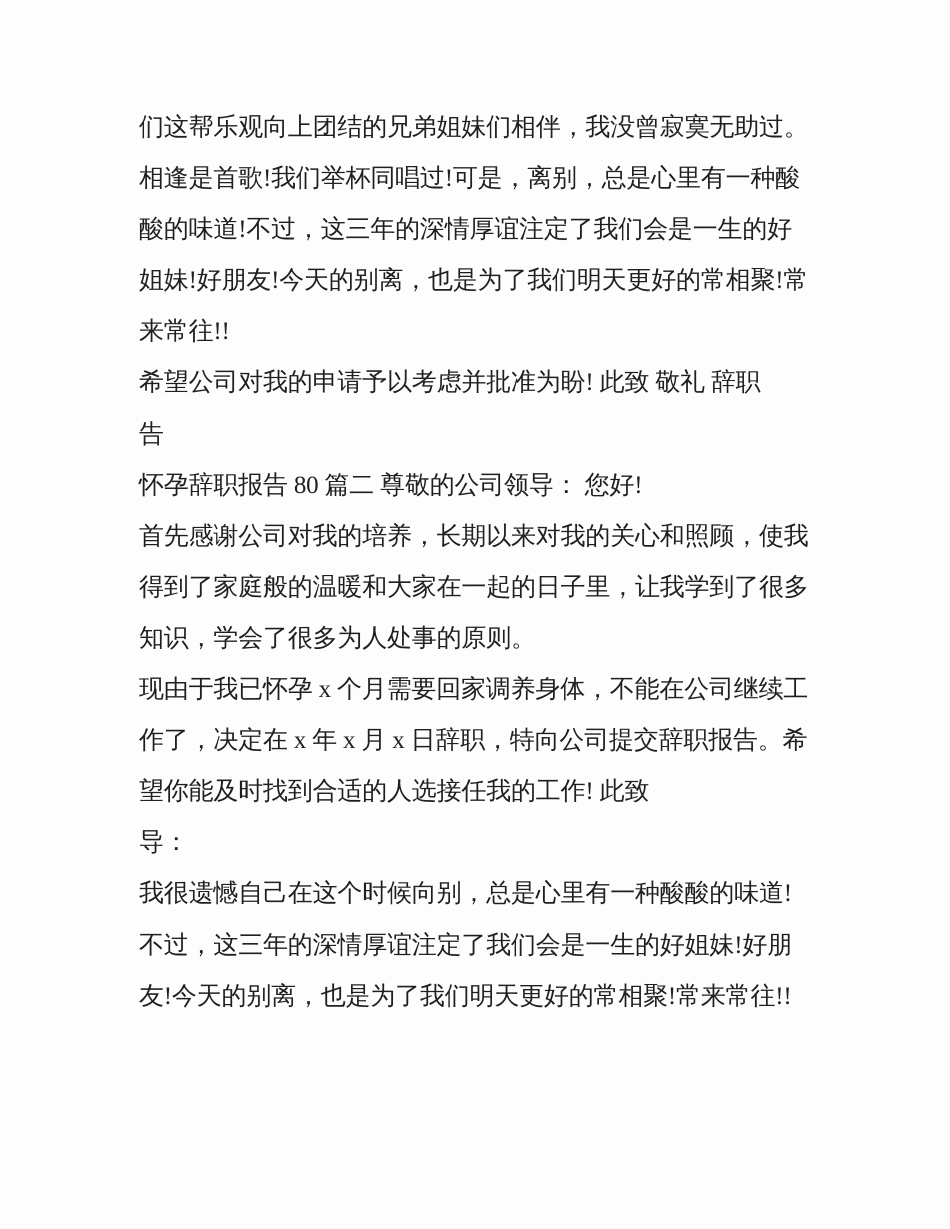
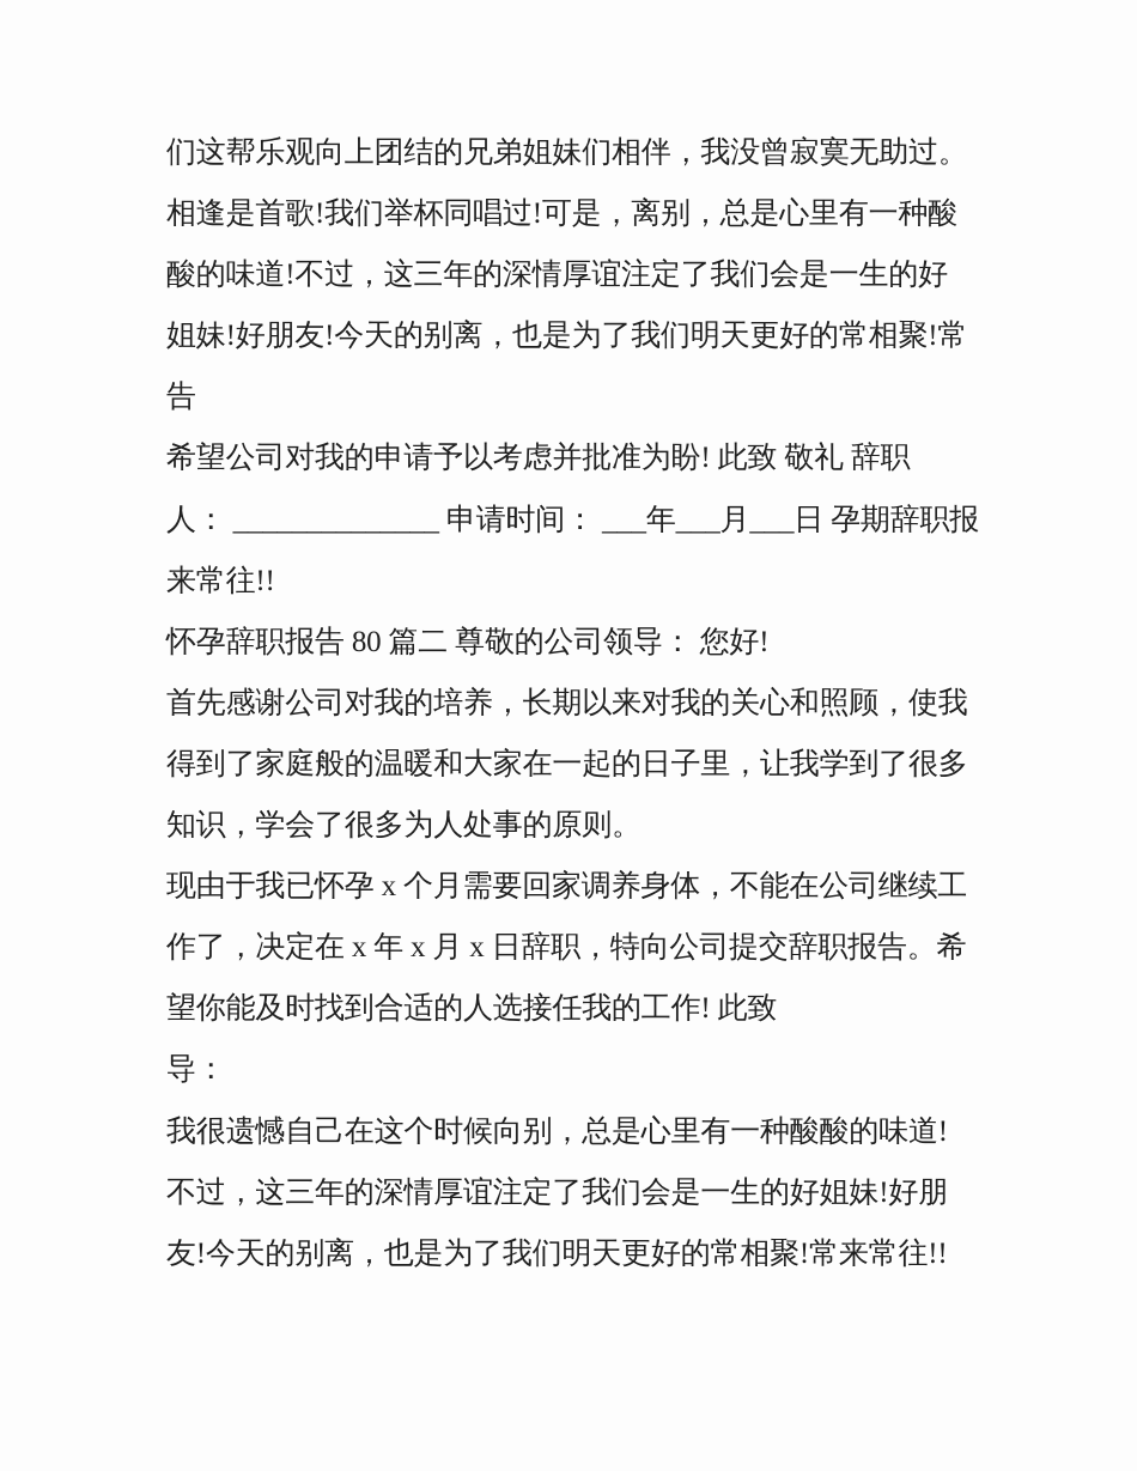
  们这帮乐观向上团结的兄弟姐妹们相伴，我没曾寂寞无助过。
  相逢是首歌!我们举杯同唱过!可是，离别，总是心里有一种酸
  酸的味道!不过，这三年的深情厚谊注定了我们会是一生的好
  姐妹!好朋友!今天的别离，也是为了我们明天更好的常相聚!常
- 来常往!!
+ 告
  希望公司对我的申请予以考虑并批准为盼! 此致 敬礼 辞职
+ 人： ______________ 申请时间： ___年___月___日 孕期辞职报
- 告
+ 来常往!!
  怀孕辞职报告 80 篇二 尊敬的公司领导： 您好!
  首先感谢公司对我的培养，长期以来对我的关心和照顾，使我
  得到了家庭般的温暖和大家在一起的日子里，让我学到了很多
  知识，学会了很多为人处事的原则。
  现由于我已怀孕 x 个月需要回家调养身体，不能在公司继续工
  作了，决定在 x 年 x 月 x 日辞职，特向公司提交辞职报告。希
  望你能及时找到合适的人选接任我的工作! 此致
  导：
  我很遗憾自己在这个时候向别，总是心里有一种酸酸的味道!
  不过，这三年的深情厚谊注定了我们会是一生的好姐妹!好朋
  友!今天的别离，也是为了我们明天更好的常相聚!常来常往!!
